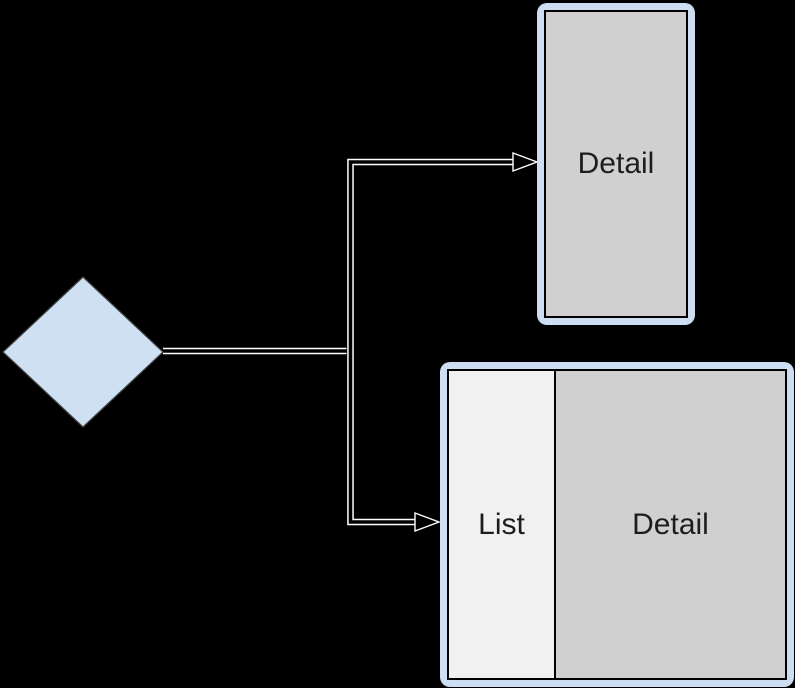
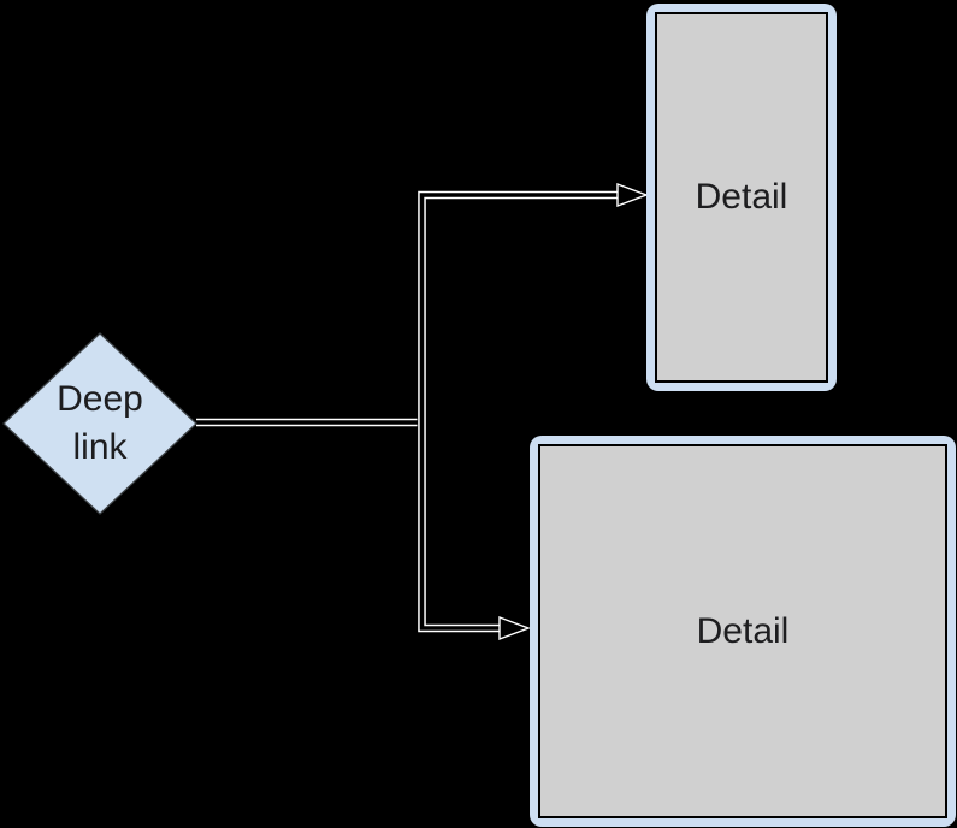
+ Deep link
  Detail
- List
  Detail
